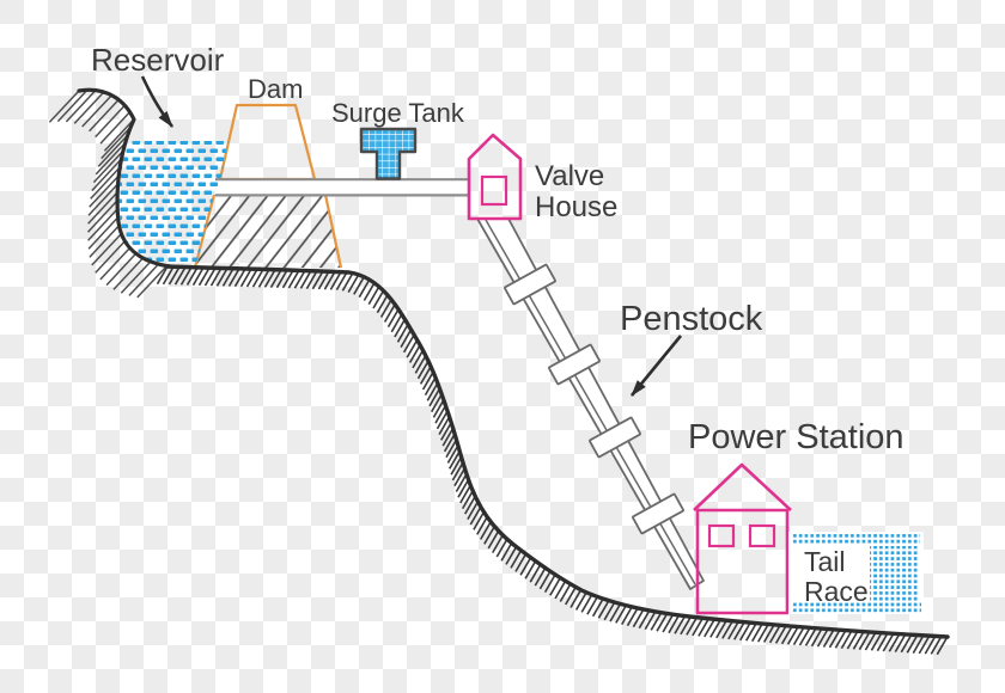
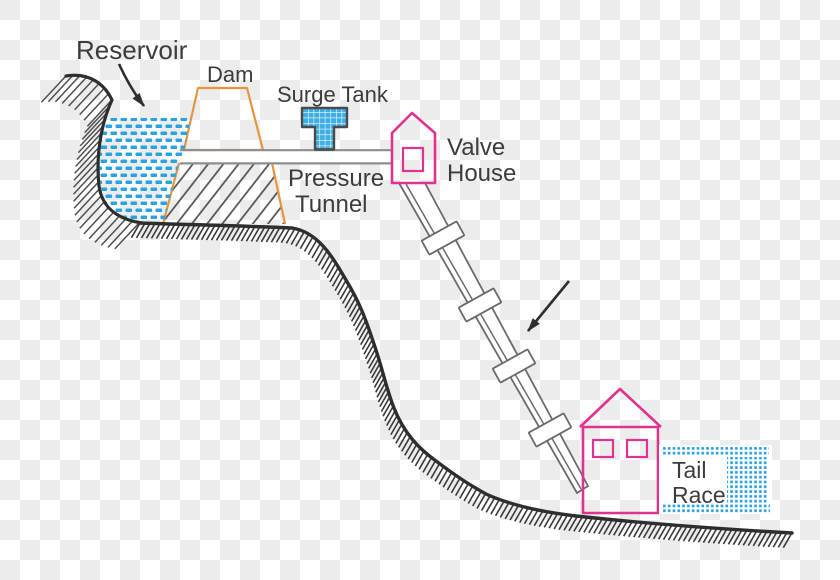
  Reservoir
  Dam
  Surge Tank
+ Pressure Tunnel
  Valve House
- Penstock
- Power Station
  Tail Race
